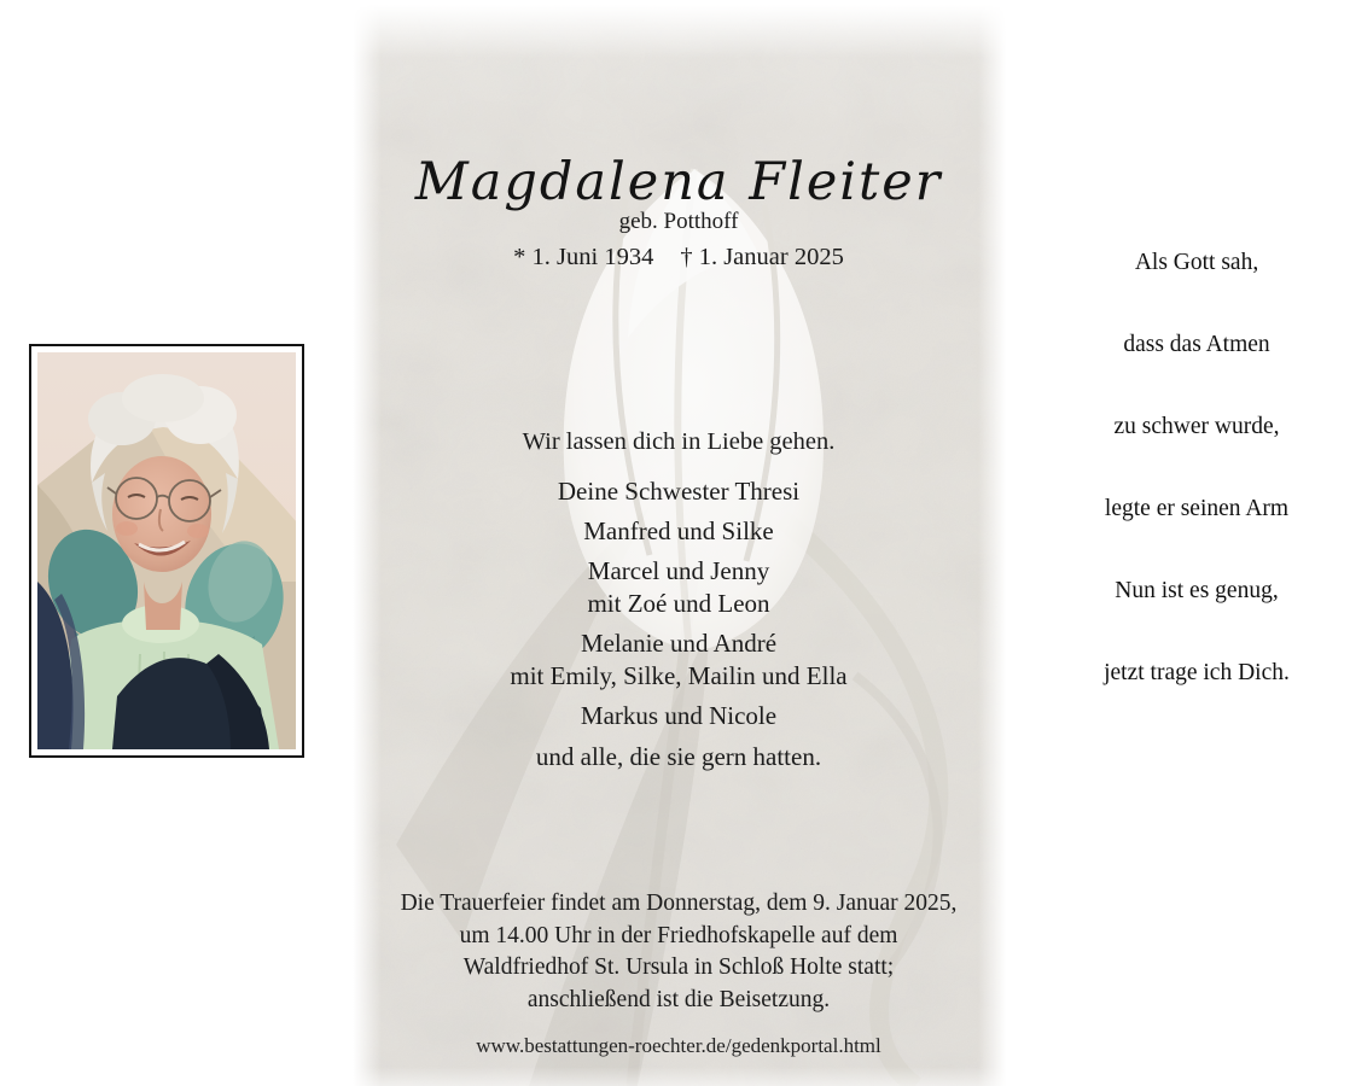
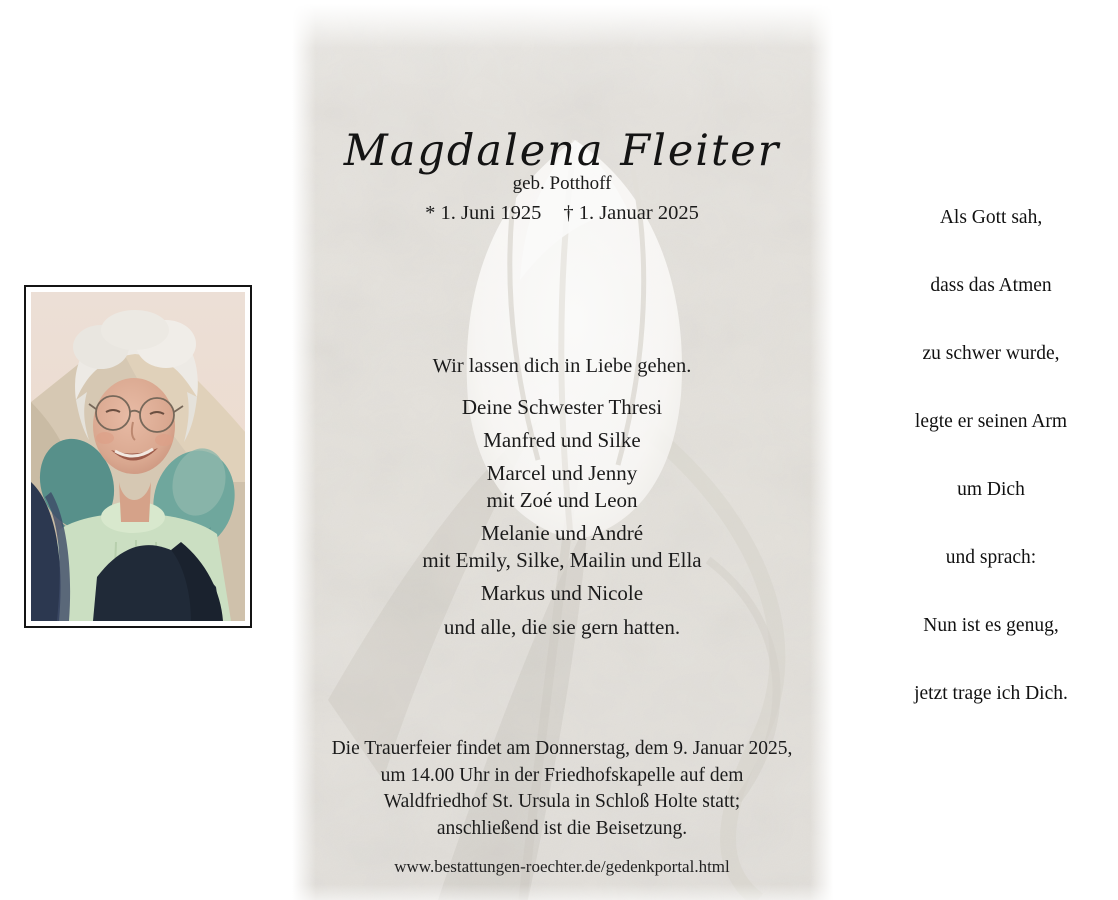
  Magdalena Fleiter
  geb. Potthoff
- * 1. Juni 1934 † 1. Januar 2025
+ * 1. Juni 1925 † 1. Januar 2025
  Wir lassen dich in Liebe gehen.
  Deine Schwester Thresi
  Manfred und Silke
  Marcel und Jenny
  mit Zoé und Leon
  Melanie und André
  mit Emily, Silke, Mailin und Ella
  Markus und Nicole
  und alle, die sie gern hatten.
  Die Trauerfeier findet am Donnerstag, dem 9. Januar 2025,
  um 14.00 Uhr in der Friedhofskapelle auf dem
  Waldfriedhof St. Ursula in Schloß Holte statt;
  anschließend ist die Beisetzung.
  www.bestattungen-roechter.de/gedenkportal.html
  Als Gott sah,
  dass das Atmen
  zu schwer wurde,
  legte er seinen Arm
+ um Dich
+ und sprach:
  Nun ist es genug,
  jetzt trage ich Dich.
